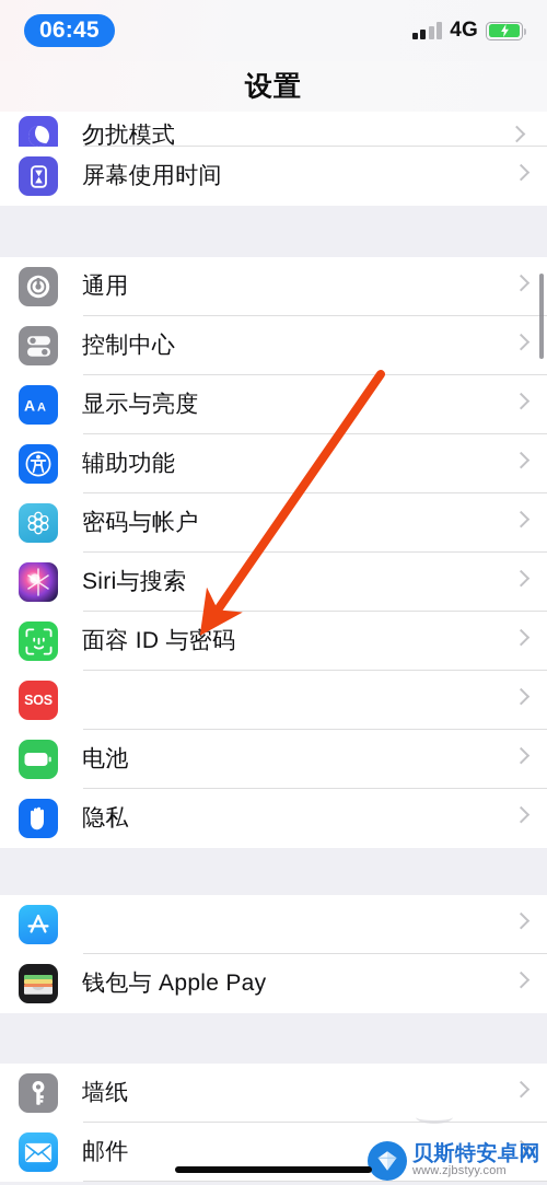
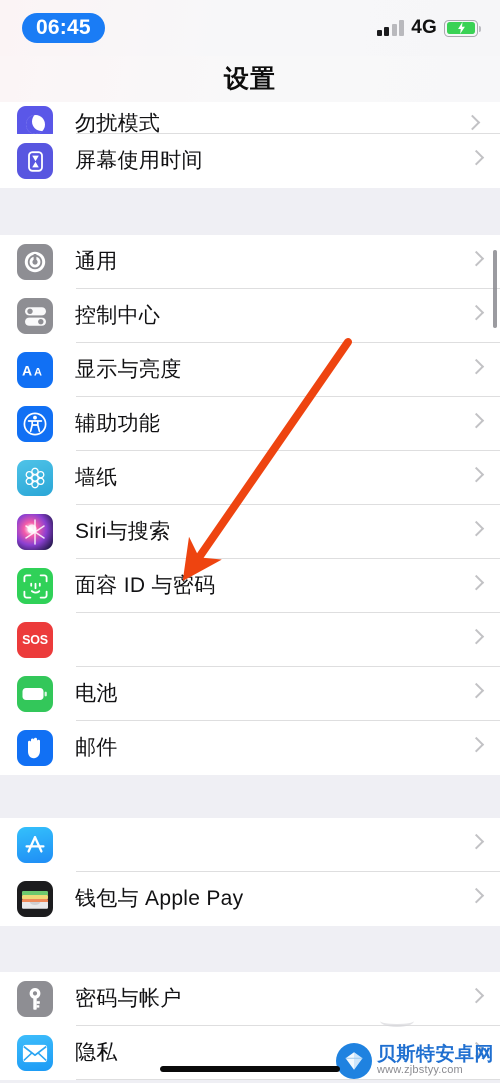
  06:45
  4G
  设置
  勿扰模式
  屏幕使用时间
  通用
  控制中心
  A
  A
  显示与亮度
  辅助功能
- 密码与帐户
+ 墙纸
  Siri与搜索
  面容 ID 与密码
  SOS
  电池
- 隐私
+ 邮件
  钱包与 Apple Pay
- 墙纸
+ 密码与帐户
- 邮件
+ 隐私
  贝斯特安卓网
  www.zjbstyy.com
